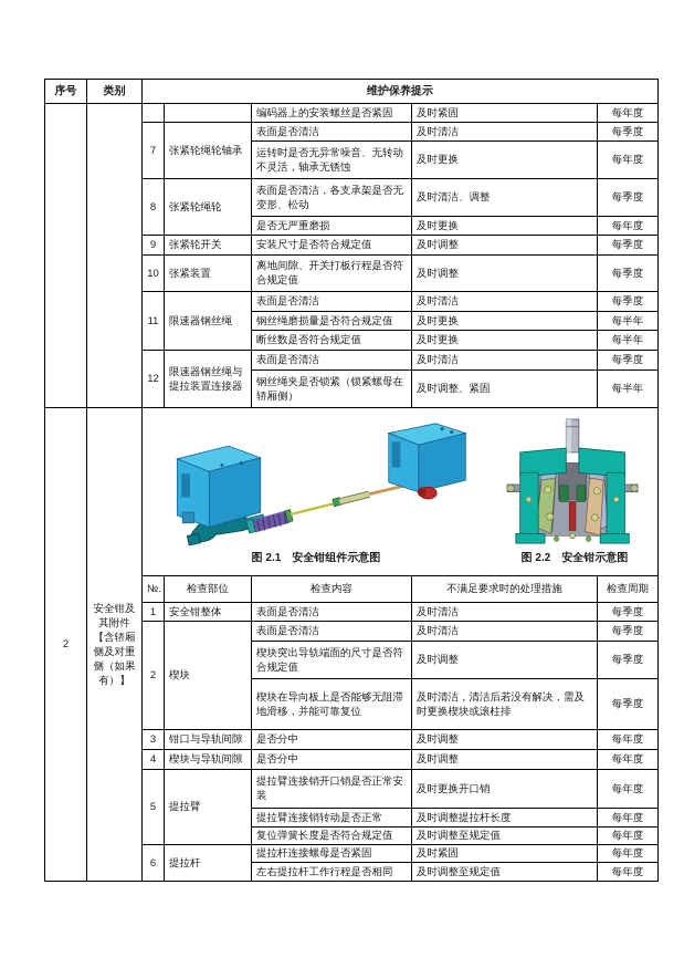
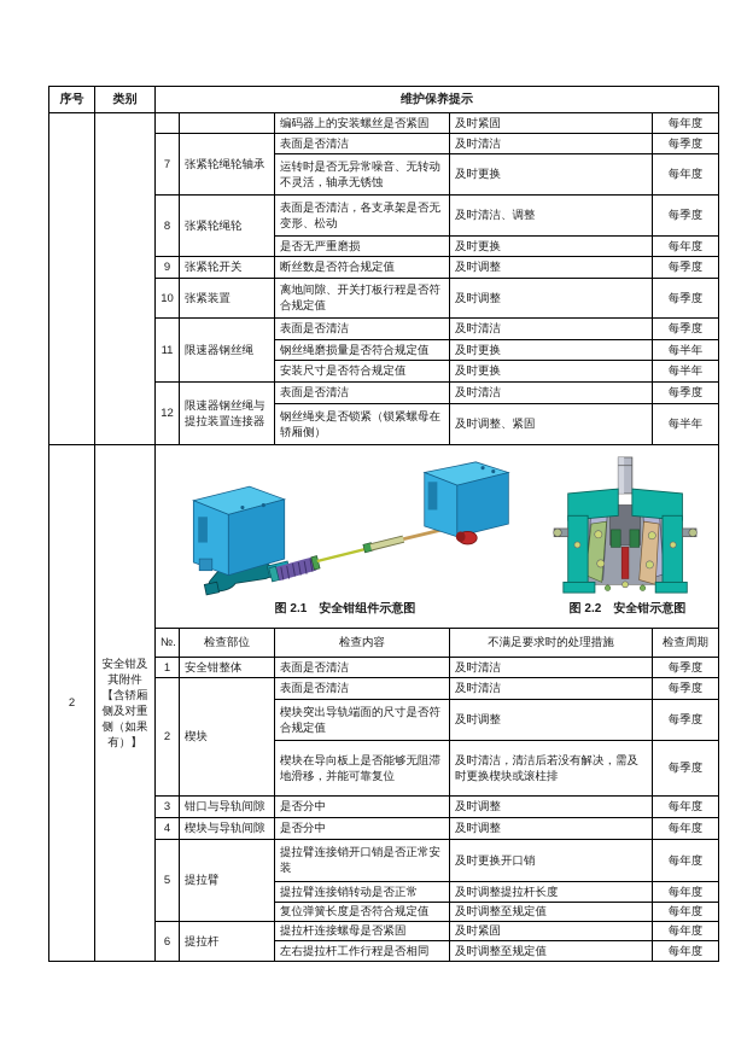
  序号	类别	维护保养提示
  				编码器上的安装螺丝是否紧固	及时紧固	每年度
  7	张紧轮绳轮轴承	表面是否清洁	及时清洁	每季度
  运转时是否无异常噪音、无转动不灵活，轴承无锈蚀	及时更换	每年度
  8	张紧轮绳轮	表面是否清洁，各支承架是否无变形、松动	及时清洁、调整	每季度
  是否无严重磨损	及时更换	每年度
- 9	张紧轮开关	安装尺寸是否符合规定值	及时调整	每季度
+ 9	张紧轮开关	断丝数是否符合规定值	及时调整	每季度
  10	张紧装置	离地间隙、开关打板行程是否符合规定值	及时调整	每季度
  11	限速器钢丝绳	表面是否清洁	及时清洁	每季度
  钢丝绳磨损量是否符合规定值	及时更换	每半年
- 断丝数是否符合规定值	及时更换	每半年
+ 安装尺寸是否符合规定值	及时更换	每半年
  12	限速器钢丝绳与提拉装置连接器	表面是否清洁	及时清洁	每季度
  钢丝绳夹是否锁紧（锁紧螺母在轿厢侧）	及时调整、紧固	每半年
  2	安全钳及其附件【含轿厢侧及对重侧（如果有）】	图 2.1 安全钳组件示意图 图 2.2 安全钳示意图
  №.	检查部位	检查内容	不满足要求时的处理措施	检查周期
  1	安全钳整体	表面是否清洁	及时清洁	每季度
  2	楔块	表面是否清洁	及时清洁	每季度
  楔块突出导轨端面的尺寸是否符合规定值	及时调整	每季度
  楔块在导向板上是否能够无阻滞地滑移，并能可靠复位	及时清洁，清洁后若没有解决，需及时更换楔块或滚柱排	每季度
  3	钳口与导轨间隙	是否分中	及时调整	每年度
  4	楔块与导轨间隙	是否分中	及时调整	每年度
  5	提拉臂	提拉臂连接销开口销是否正常安装	及时更换开口销	每年度
  提拉臂连接销转动是否正常	及时调整提拉杆长度	每年度
  复位弹簧长度是否符合规定值	及时调整至规定值	每年度
  6	提拉杆	提拉杆连接螺母是否紧固	及时紧固	每年度
  左右提拉杆工作行程是否相同	及时调整至规定值	每年度
